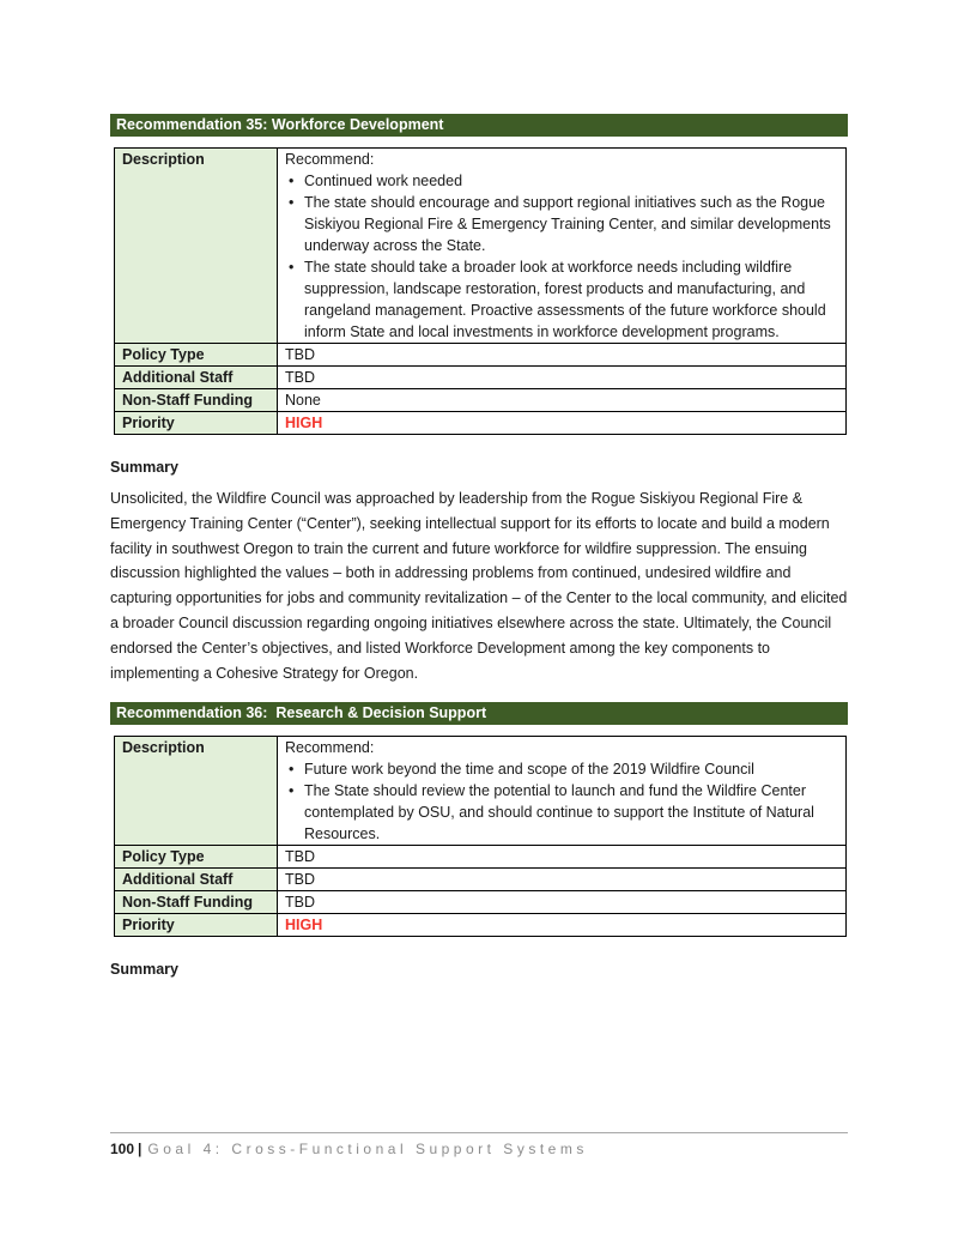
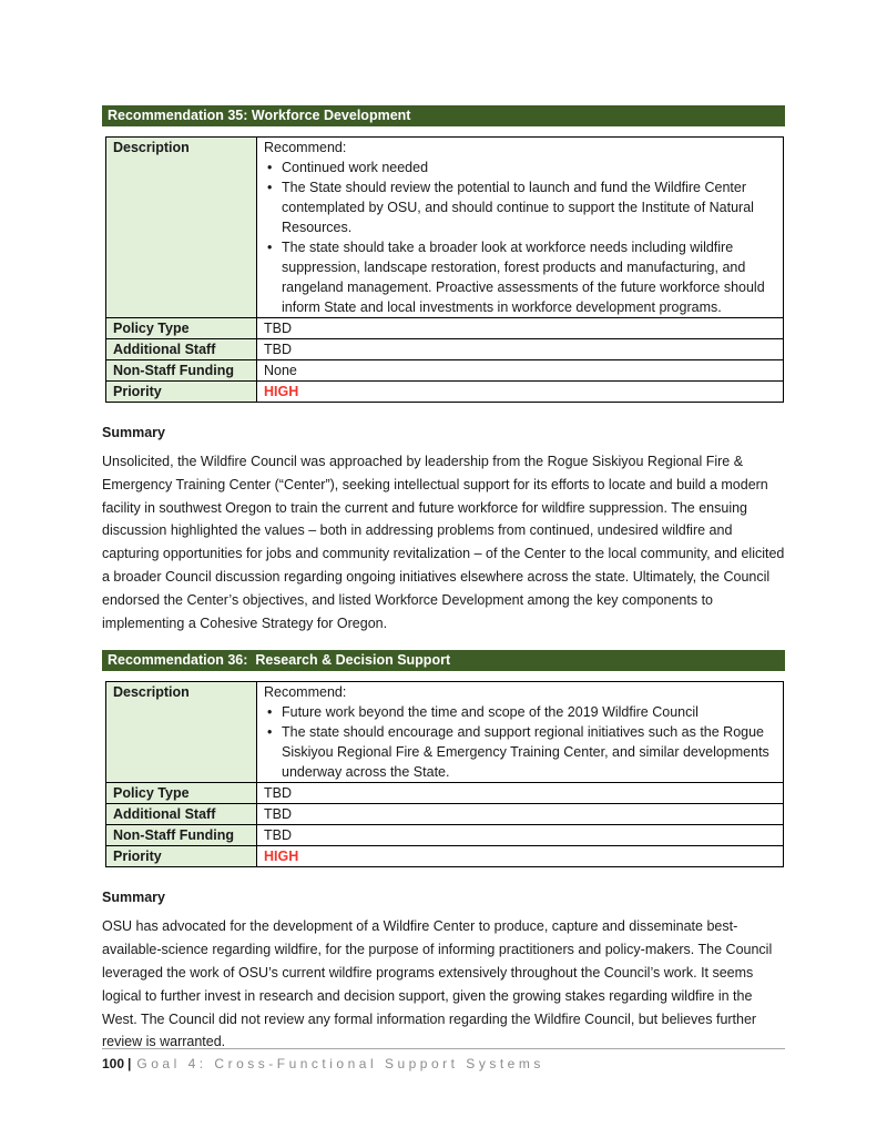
  Recommendation 35: Workforce Development
- Description	Recommend: • Continued work needed • The state should encourage and support regional initiatives such as the Rogue Siskiyou Regional Fire & Emergency Training Center, and similar developments underway across the State. • The state should take a broader look at workforce needs including wildfire suppression, landscape restoration, forest products and manufacturing, and rangeland management. Proactive assessments of the future workforce should inform State and local investments in workforce development programs.
+ Description	Recommend: • Continued work needed • The State should review the potential to launch and fund the Wildfire Center contemplated by OSU, and should continue to support the Institute of Natural Resources. • The state should take a broader look at workforce needs including wildfire suppression, landscape restoration, forest products and manufacturing, and rangeland management. Proactive assessments of the future workforce should inform State and local investments in workforce development programs.
  Policy Type	TBD
  Additional Staff	TBD
  Non-Staff Funding	None
  Priority	HIGH
  Summary
  Unsolicited, the Wildfire Council was approached by leadership from the Rogue Siskiyou Regional Fire & Emergency Training Center (“Center”), seeking intellectual support for its efforts to locate and build a modern facility in southwest Oregon to train the current and future workforce for wildfire suppression. The ensuing discussion highlighted the values – both in addressing problems from continued, undesired wildfire and capturing opportunities for jobs and community revitalization – of the Center to the local community, and elicited a broader Council discussion regarding ongoing initiatives elsewhere across the state. Ultimately, the Council endorsed the Center’s objectives, and listed Workforce Development among the key components to implementing a Cohesive Strategy for Oregon.
  Recommendation 36: Research & Decision Support
- Description	Recommend: • Future work beyond the time and scope of the 2019 Wildfire Council • The State should review the potential to launch and fund the Wildfire Center contemplated by OSU, and should continue to support the Institute of Natural Resources.
+ Description	Recommend: • Future work beyond the time and scope of the 2019 Wildfire Council • The state should encourage and support regional initiatives such as the Rogue Siskiyou Regional Fire & Emergency Training Center, and similar developments underway across the State.
  Policy Type	TBD
  Additional Staff	TBD
  Non-Staff Funding	TBD
  Priority	HIGH
  Summary
+ OSU has advocated for the development of a Wildfire Center to produce, capture and disseminate best-available-science regarding wildfire, for the purpose of informing practitioners and policy-makers. The Council leveraged the work of OSU’s current wildfire programs extensively throughout the Council’s work. It seems logical to further invest in research and decision support, given the growing stakes regarding wildfire in the West. The Council did not review any formal information regarding the Wildfire Council, but believes further review is warranted.
  100 | Goal 4: Cross-Functional Support Systems
